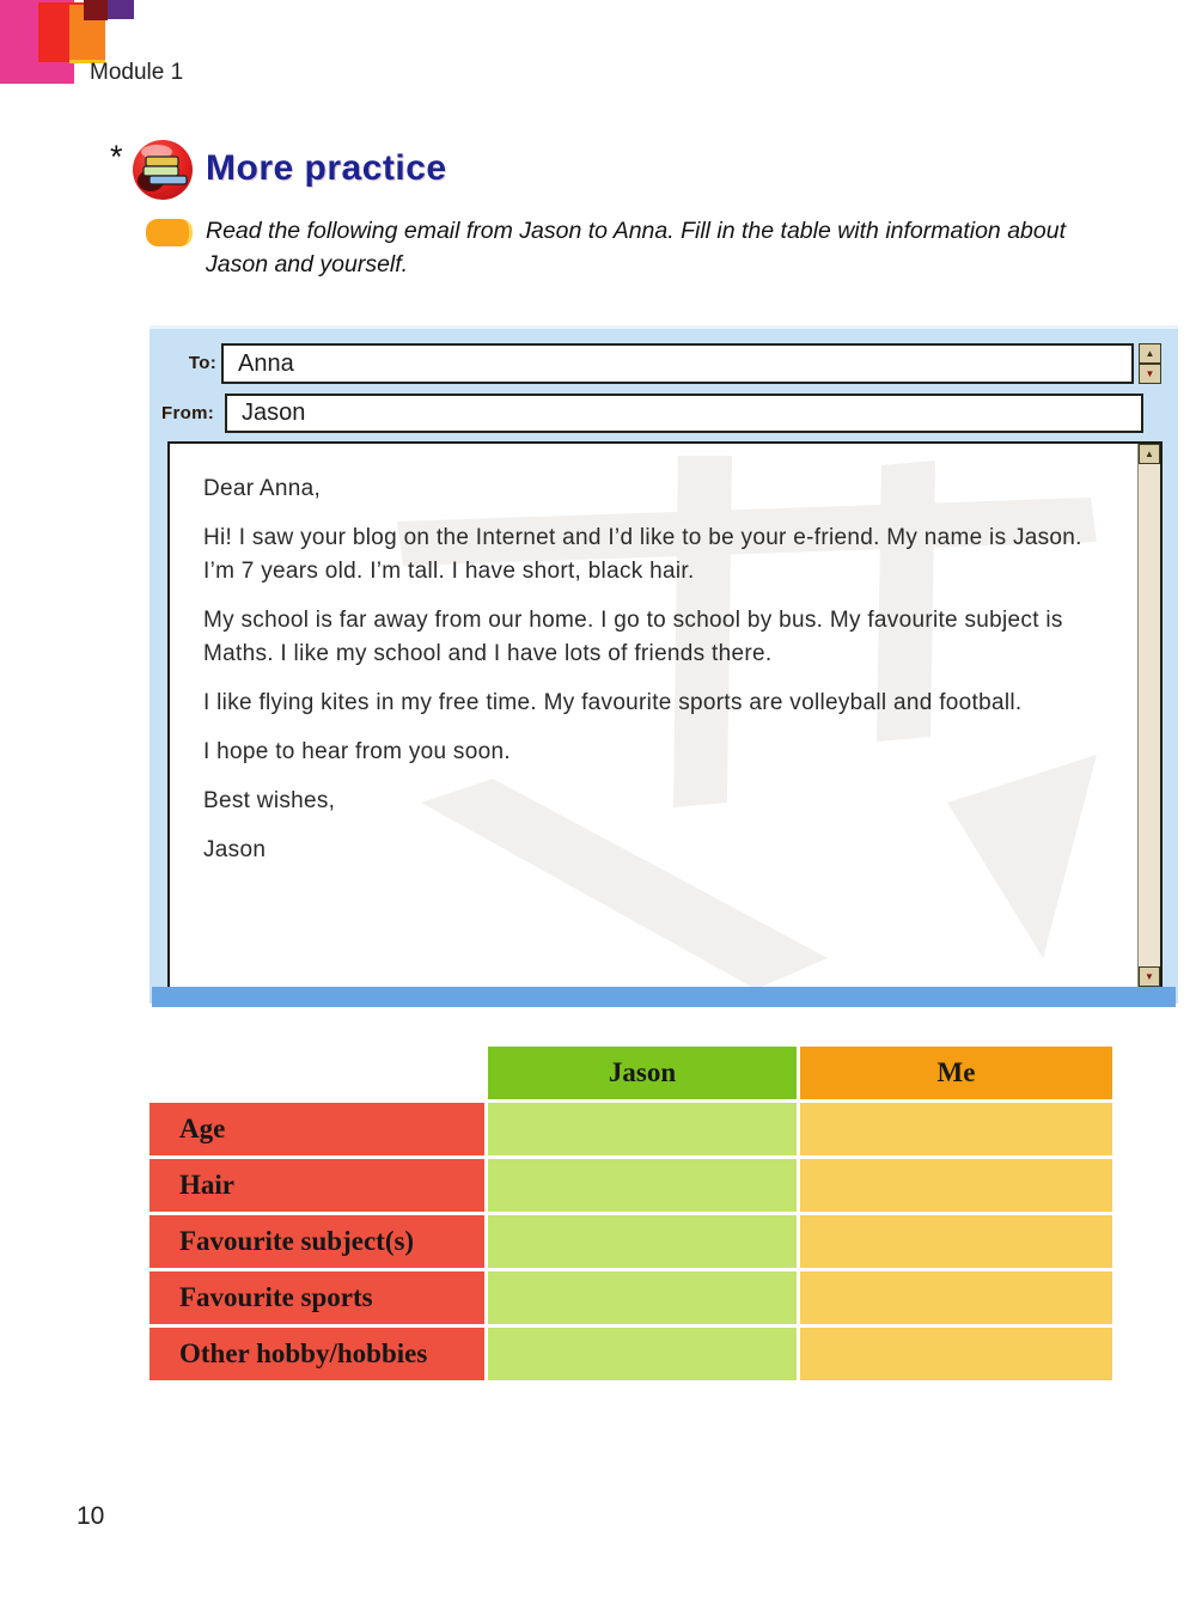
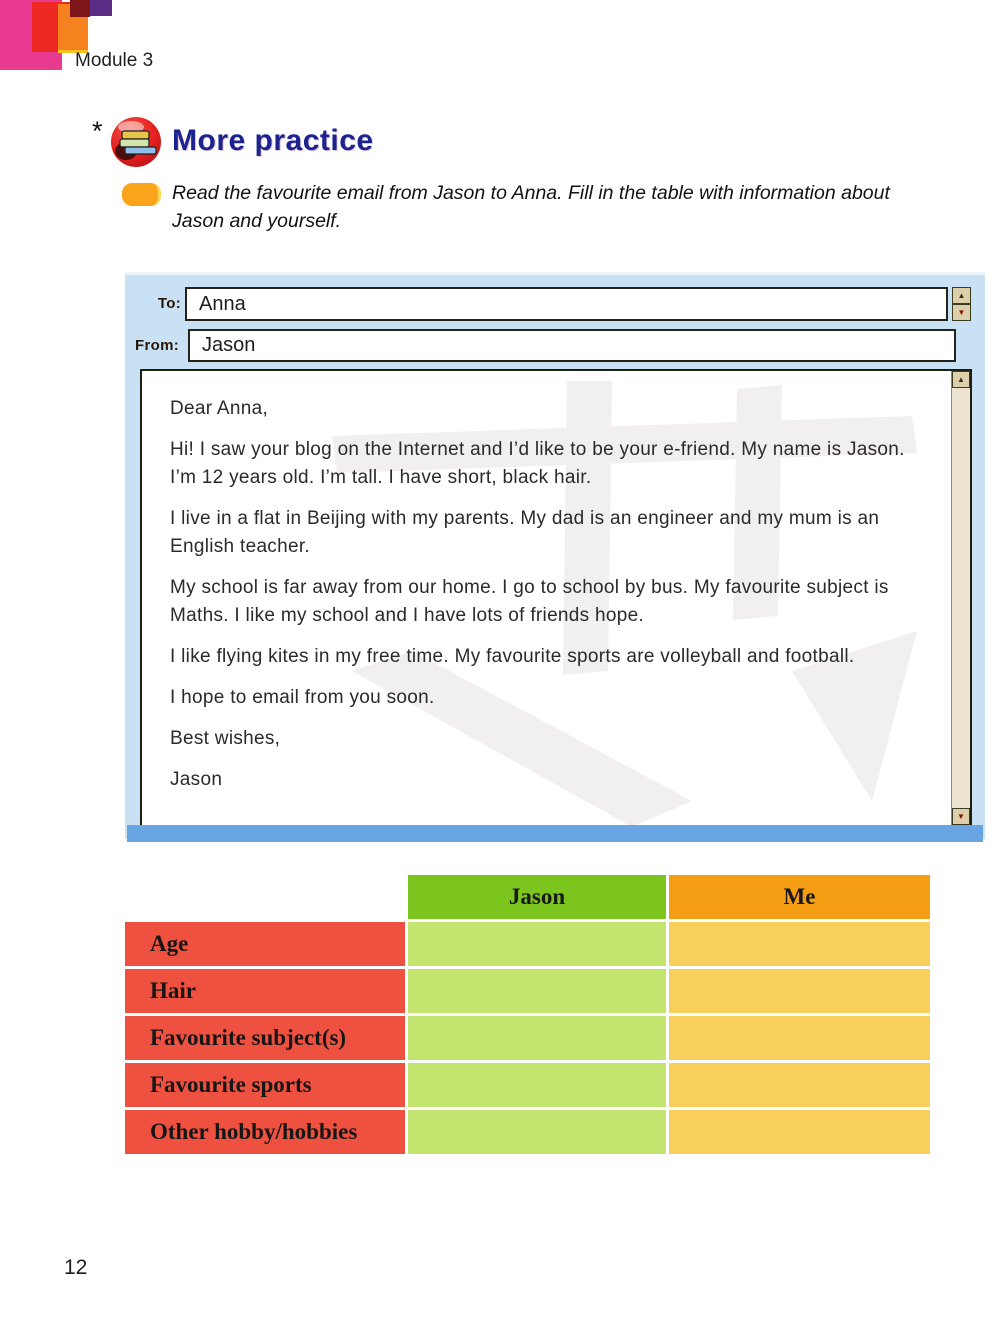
- Module 1
+ Module 3
  *
  More practice
- Read the following email from Jason to Anna. Fill in the table with information about Jason and yourself.
+ Read the favourite email from Jason to Anna. Fill in the table with information about Jason and yourself.
  To:
  Anna
  ▲
  ▼
  From:
  Jason
  Dear Anna,
- Hi! I saw your blog on the Internet and I’d like to be your e-friend. My name is Jason. I’m 7 years old. I’m tall. I have short, black hair.
+ Hi! I saw your blog on the Internet and I’d like to be your e-friend. My name is Jason. I’m 12 years old. I’m tall. I have short, black hair.
+ I live in a flat in Beijing with my parents. My dad is an engineer and my mum is an English teacher.
- My school is far away from our home. I go to school by bus. My favourite subject is Maths. I like my school and I have lots of friends there.
+ My school is far away from our home. I go to school by bus. My favourite subject is Maths. I like my school and I have lots of friends hope.
  I like flying kites in my free time. My favourite sports are volleyball and football.
- I hope to hear from you soon.
+ I hope to email from you soon.
  Best wishes,
  Jason
  ▲
  ▼
  Jason
  Me
  Age
  Hair
  Favourite subject(s)
  Favourite sports
  Other hobby/hobbies
- 10
+ 12
